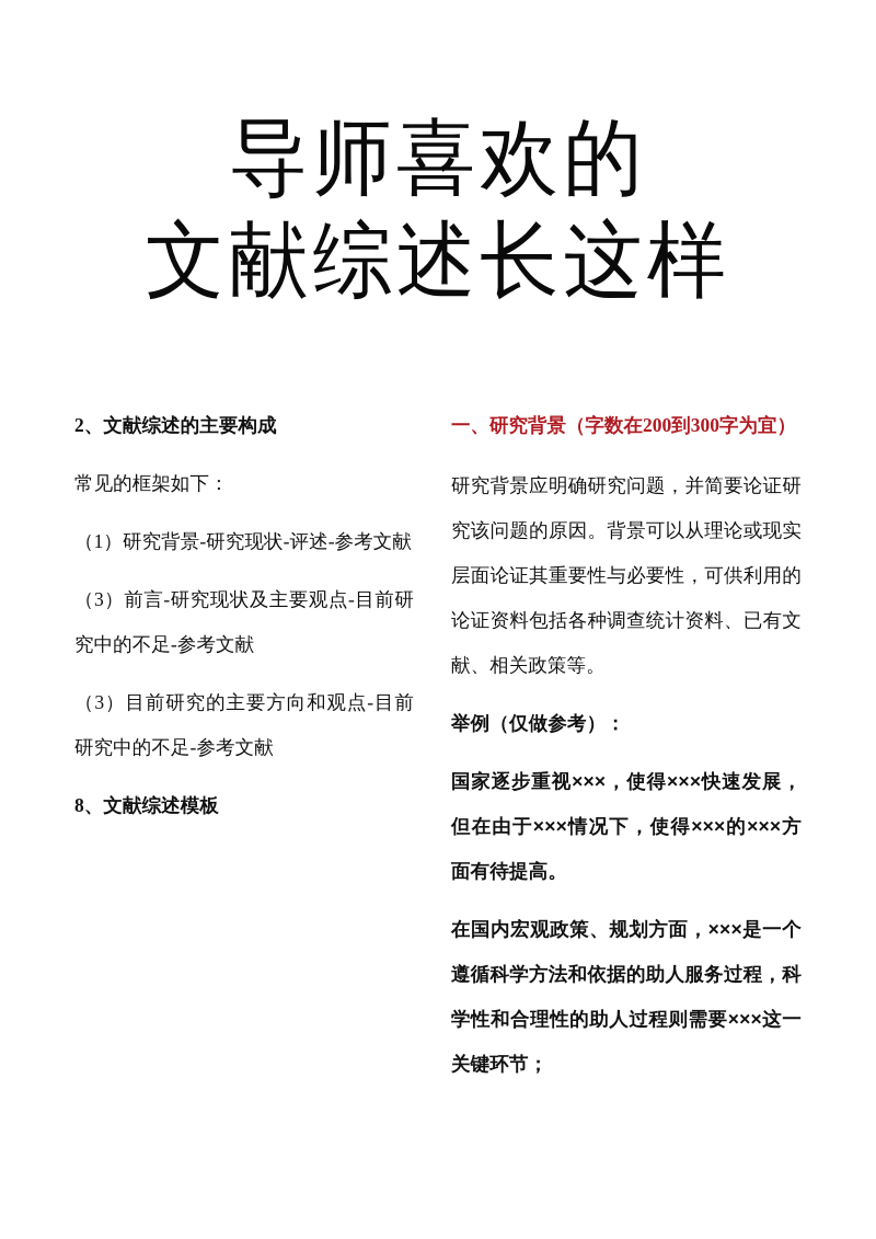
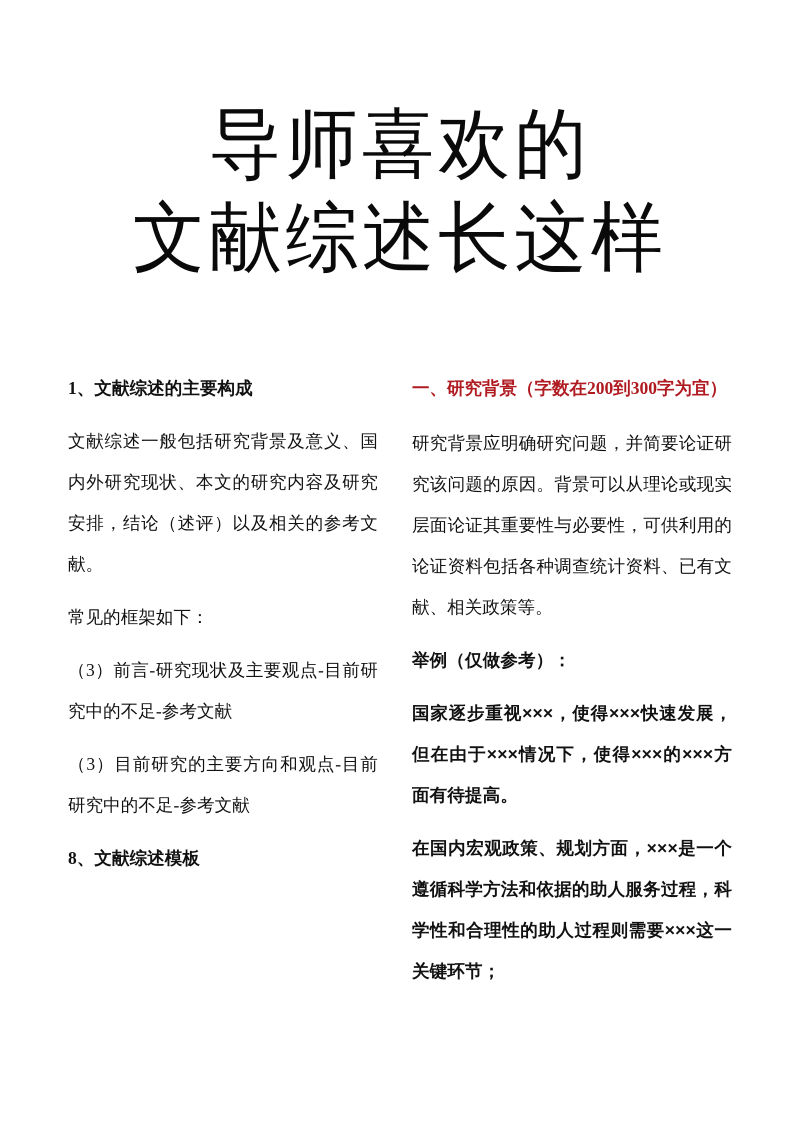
  导师喜欢的
  文献综述长这样
- 2、文献综述的主要构成
+ 1、文献综述的主要构成
+ 文献综述一般包括研究背景及意义、国内外研究现状、本文的研究内容及研究安排，结论（述评）以及相关的参考文献。
  常见的框架如下：
- （1）研究背景-研究现状-评述-参考文献
  （3）前言-研究现状及主要观点-目前研究中的不足-参考文献
  （3）目前研究的主要方向和观点-目前研究中的不足-参考文献
  8、文献综述模板
  一、研究背景（字数在200到300字为宜）
  研究背景应明确研究问题，并简要论证研究该问题的原因。背景可以从理论或现实层面论证其重要性与必要性，可供利用的论证资料包括各种调查统计资料、已有文献、相关政策等。
  举例（仅做参考）：
  国家逐步重视×××，使得×××快速发展，但在由于×××情况下，使得×××的×××方面有待提高。
  在国内宏观政策、规划方面，×××是一个遵循科学方法和依据的助人服务过程，科学性和合理性的助人过程则需要×××这一关键环节；
